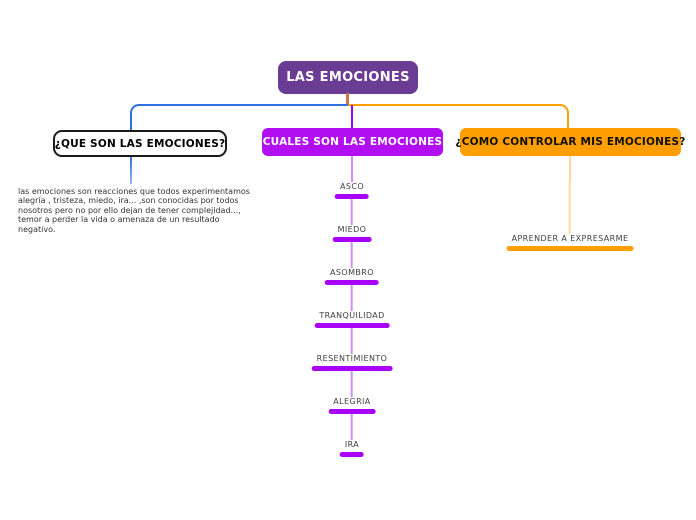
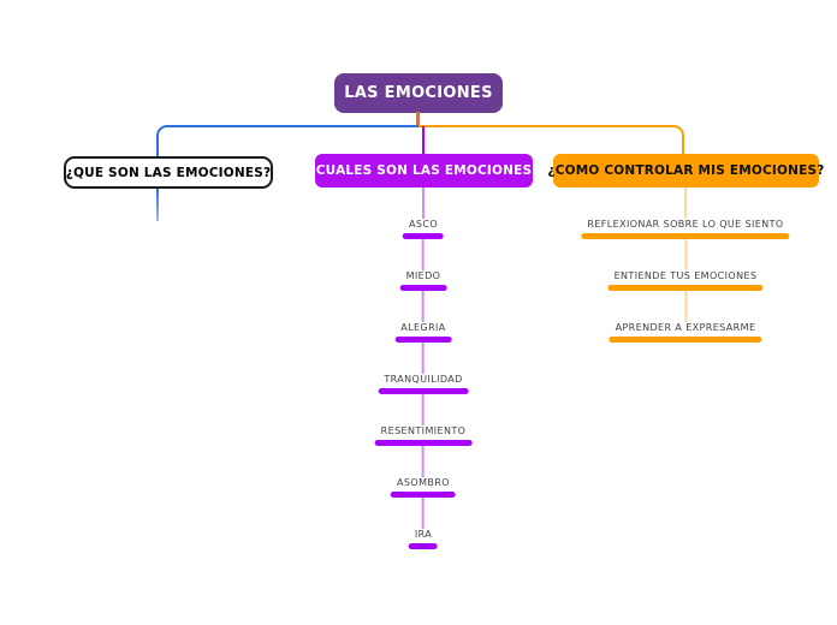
  LAS EMOCIONES
  ¿QUE SON LAS EMOCIONES?
  ¿CUALES SON LAS EMOCIONES?
  ¿COMO CONTROLAR MIS EMOCIONES?
- las emociones son reacciones que todos experimentamos alegría , tristeza, miedo, ira... ,son conocidas por todos nosotros pero no por ello dejan de tener complejidad..., temor a perder la vida o amenaza de un resultado negativo.
  ASCO
  MIEDO
- ASOMBRO
+ ALEGRIA
  TRANQUILIDAD
  RESENTIMIENTO
- ALEGRIA
+ ASOMBRO
  IRA
+ REFLEXIONAR SOBRE LO QUE SIENTO
+ ENTIENDE TUS EMOCIONES
  APRENDER A EXPRESARME
